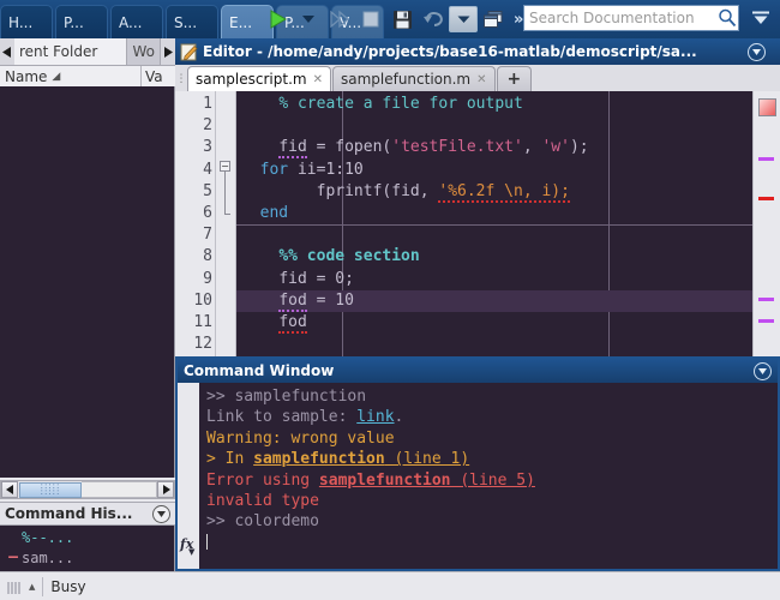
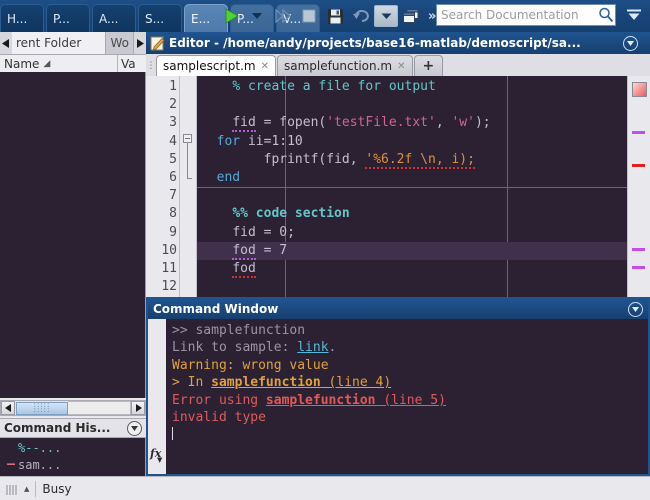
  H...
  P...
  A...
  S...
  E...
  P...
  ...
  »
  Search Documentation
  rent Folder
  Wo
  Name
  ◢
  Va
  :::::
  :::::
  Command His...
  %--...
  —
  sam...
  Editor - /home/andy/projects/base16-matlab/demoscript/sa...
  ⋮
  samplescript.m
  ✕
  samplefunction.m
  ✕
  +
  1
  2
  3
  4
  5
  6
  7
  8
  9
  10
  11
  12
  −
  % create a file for output
  fid = fopen('testFile.txt', 'w');
  for ii=1:10
  fprintf(fid, '%6.2f \n, i);
  end
  %% code section
  fid = 0;
- fod = 10
+ fod = 7
  fod
  Command Window
  fx
  ▼
  >> samplefunction
  Link to sample: link.
  Warning: wrong value
- > In samplefunction (line 1)
+ > In samplefunction (line 4)
  Error using samplefunction (line 5)
  invalid type
- >> colordemo
  ▲
  Busy
